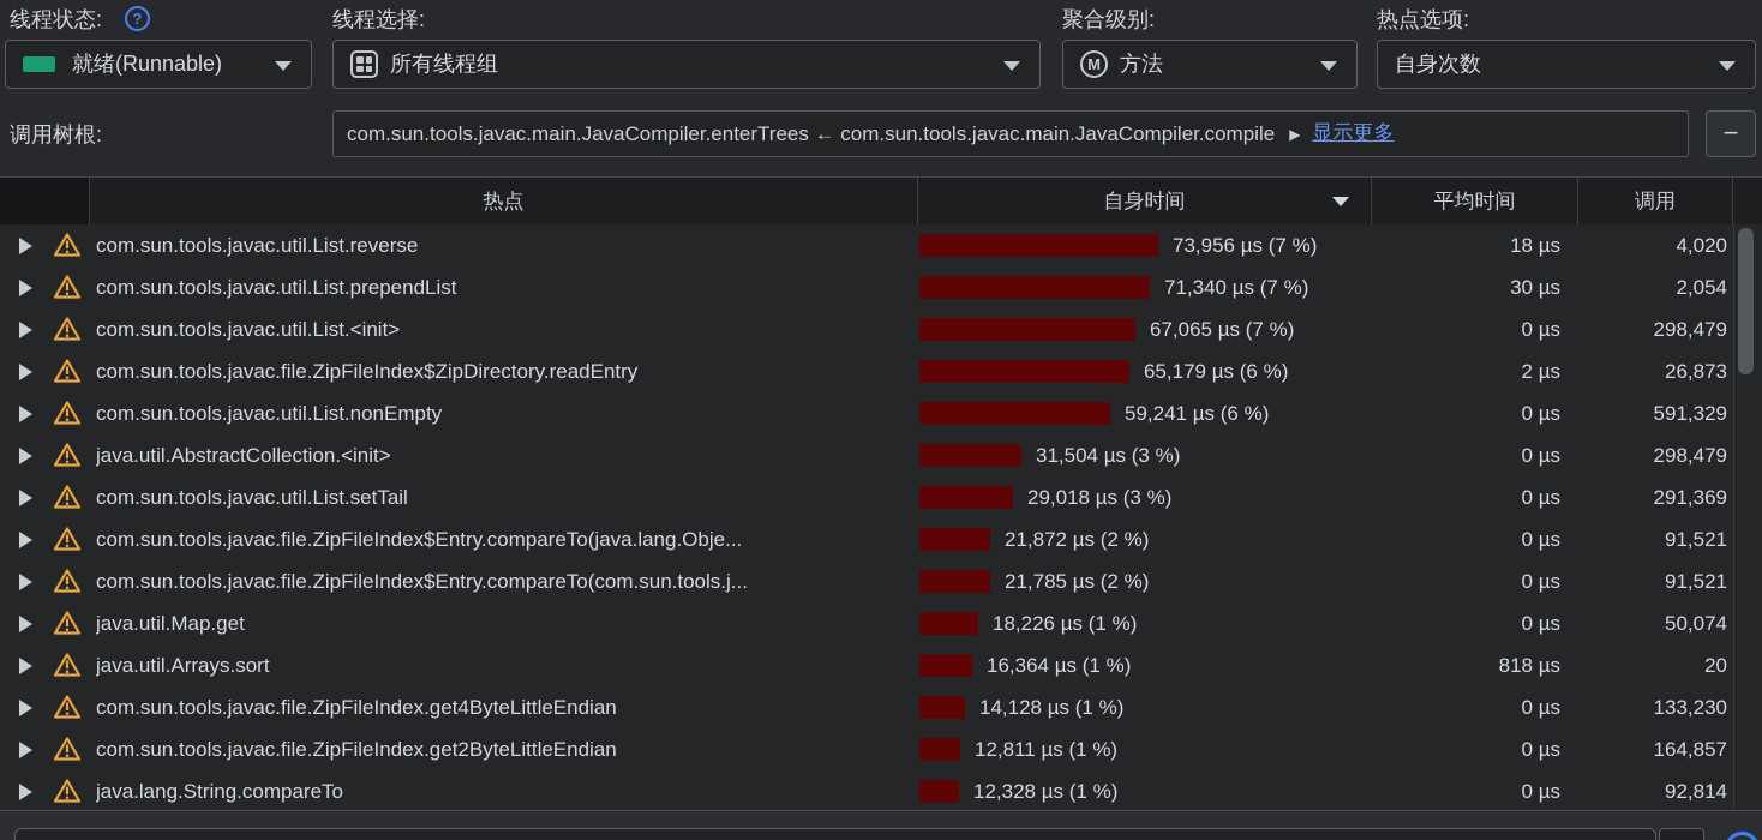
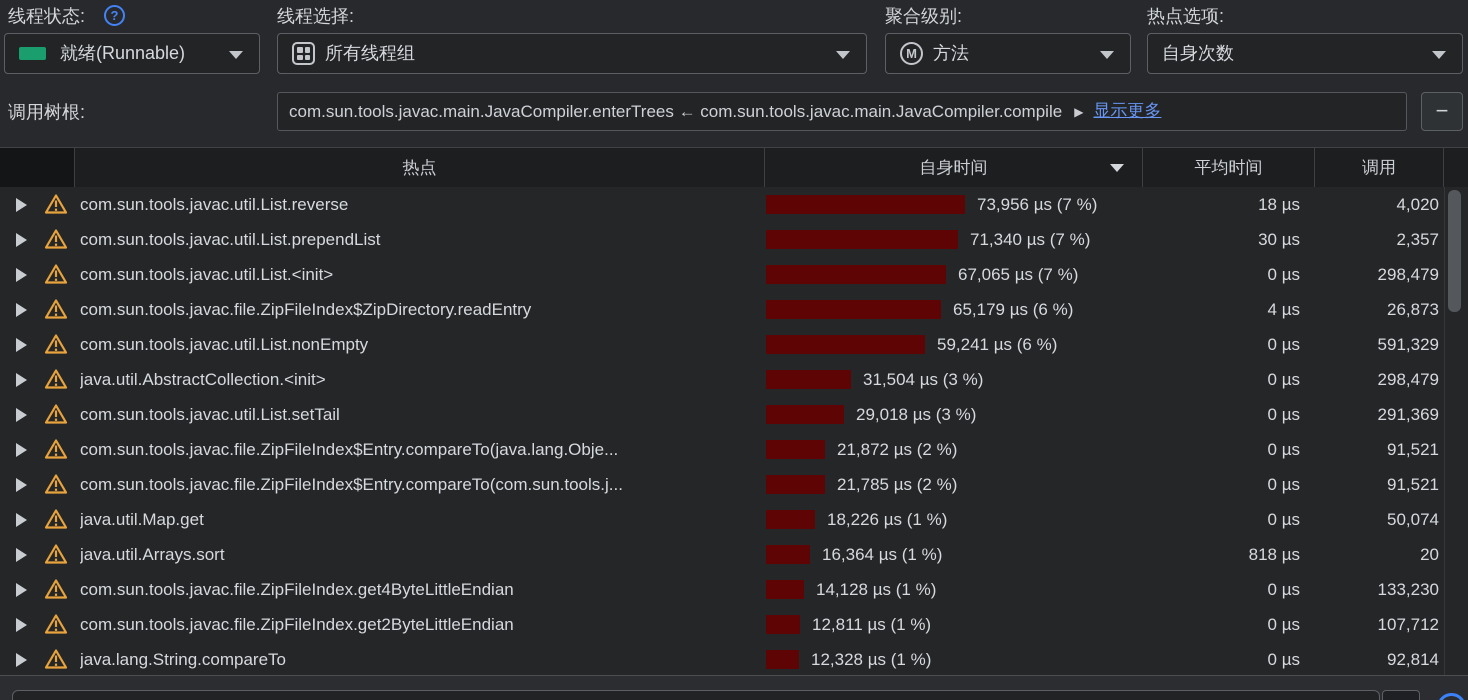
  线程状态:
  ?
  线程选择:
  聚合级别:
  热点选项:
  就绪(Runnable)
  所有线程组
  M
  方法
  自身次数
  调用树根:
  com.sun.tools.javac.main.JavaCompiler.enterTrees ← com.sun.tools.javac.main.JavaCompiler.compile
  ▶
  显示更多
  −
  热点
  自身时间
  平均时间
  调用
  com.sun.tools.javac.util.List.reverse
  73,956 µs (7 %)
  18 µs
  4,020
  com.sun.tools.javac.util.List.prependList
  71,340 µs (7 %)
  30 µs
- 2,054
+ 2,357
  com.sun.tools.javac.util.List.<init>
  67,065 µs (7 %)
  0 µs
  298,479
  com.sun.tools.javac.file.ZipFileIndex$ZipDirectory.readEntry
  65,179 µs (6 %)
- 2 µs
+ 4 µs
  26,873
  com.sun.tools.javac.util.List.nonEmpty
  59,241 µs (6 %)
  0 µs
  591,329
  java.util.AbstractCollection.<init>
  31,504 µs (3 %)
  0 µs
  298,479
  com.sun.tools.javac.util.List.setTail
  29,018 µs (3 %)
  0 µs
  291,369
  com.sun.tools.javac.file.ZipFileIndex$Entry.compareTo(java.lang.Obje...
  21,872 µs (2 %)
  0 µs
  91,521
  com.sun.tools.javac.file.ZipFileIndex$Entry.compareTo(com.sun.tools.j...
  21,785 µs (2 %)
  0 µs
  91,521
  java.util.Map.get
  18,226 µs (1 %)
  0 µs
  50,074
  java.util.Arrays.sort
  16,364 µs (1 %)
  818 µs
  20
  com.sun.tools.javac.file.ZipFileIndex.get4ByteLittleEndian
  14,128 µs (1 %)
  0 µs
  133,230
  com.sun.tools.javac.file.ZipFileIndex.get2ByteLittleEndian
  12,811 µs (1 %)
  0 µs
- 164,857
+ 107,712
  java.lang.String.compareTo
  12,328 µs (1 %)
  0 µs
  92,814
